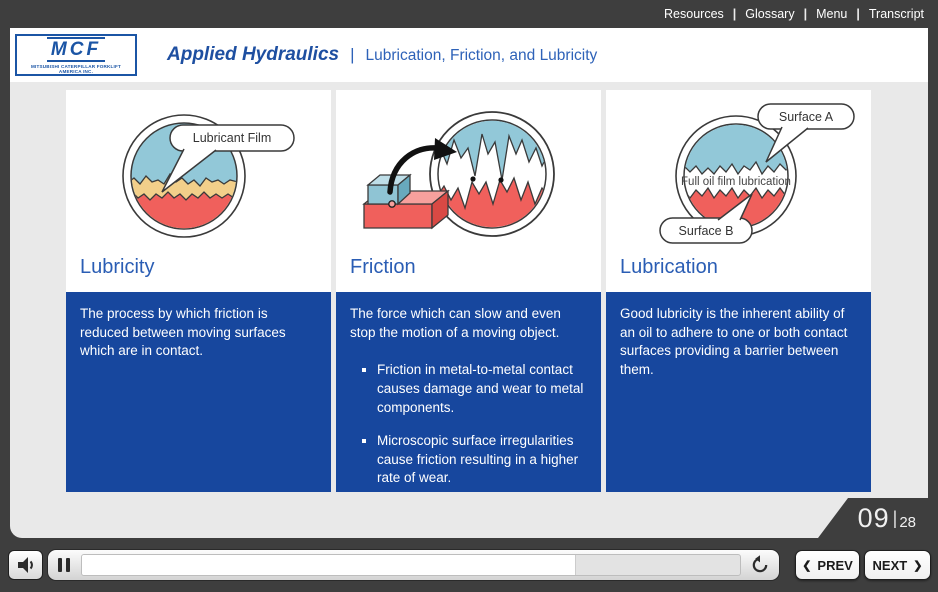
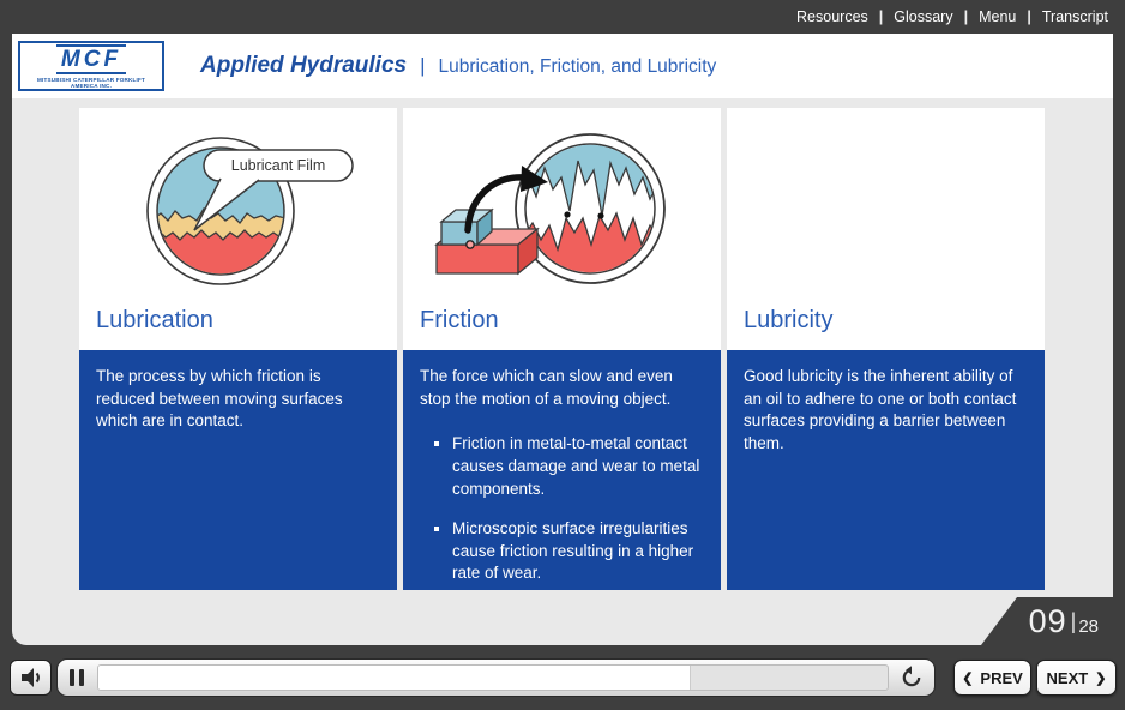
  Resources
  |
  Glossary
  |
  Menu
  |
  Transcript
  MCF
  Applied Hydraulics
  |
  Lubrication, Friction, and Lubricity
  Lubricant Film
- Lubricity
+ Lubrication
  The process by which friction is reduced between moving surfaces which are in contact.
  Friction
  The force which can slow and even stop the motion of a moving object.
  Friction in metal-to-metal contact causes damage and wear to metal components.
  Microscopic surface irregularities cause friction resulting in a higher rate of wear.
- Full oil film lubrication
- Surface A
- Surface B
- Lubrication
+ Lubricity
  Good lubricity is the inherent ability of an oil to adhere to one or both contact surfaces providing a barrier between them.
  09
  |
  28
  ❮
  PREV
  NEXT
  ❯
